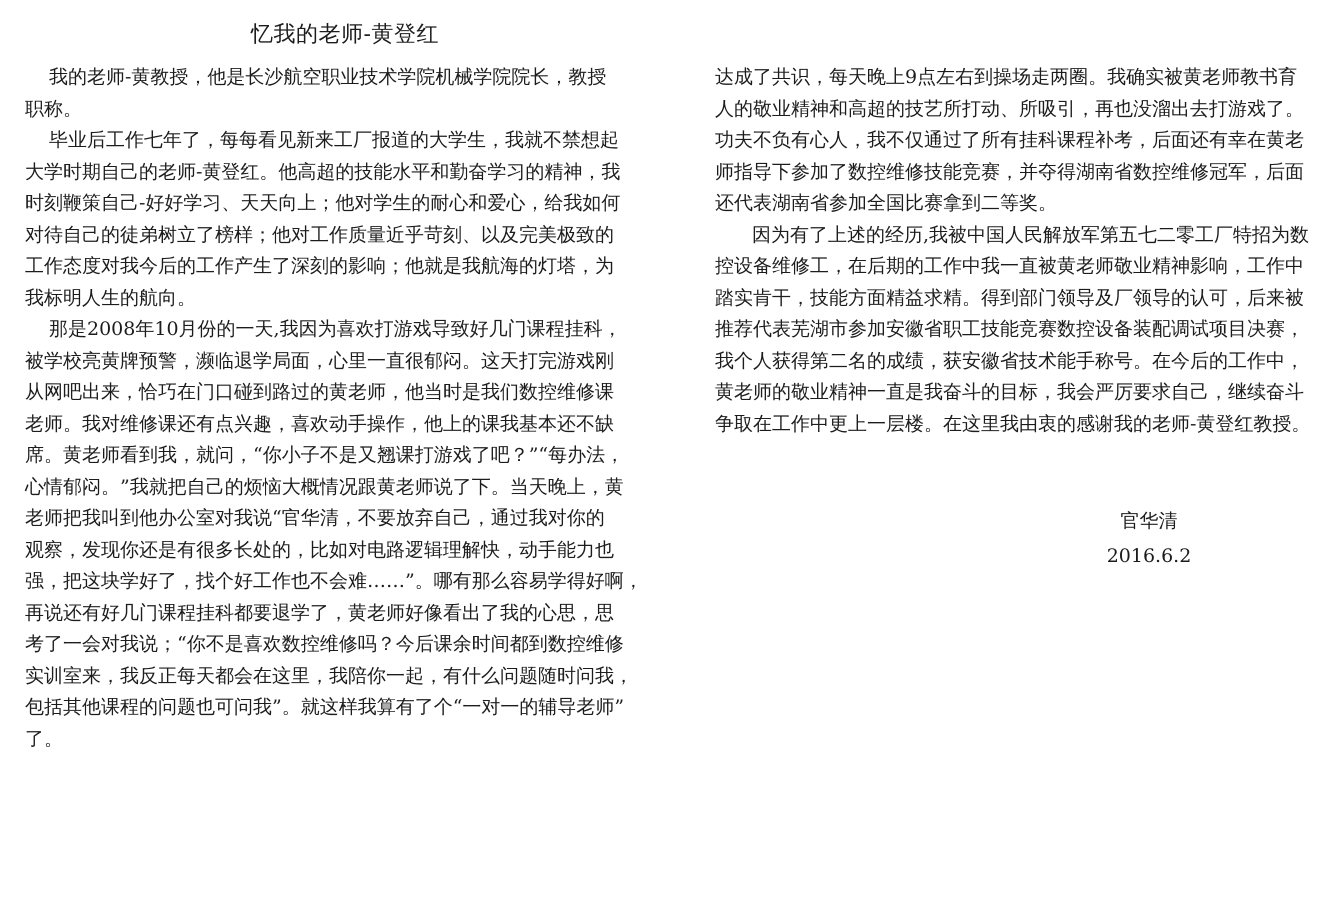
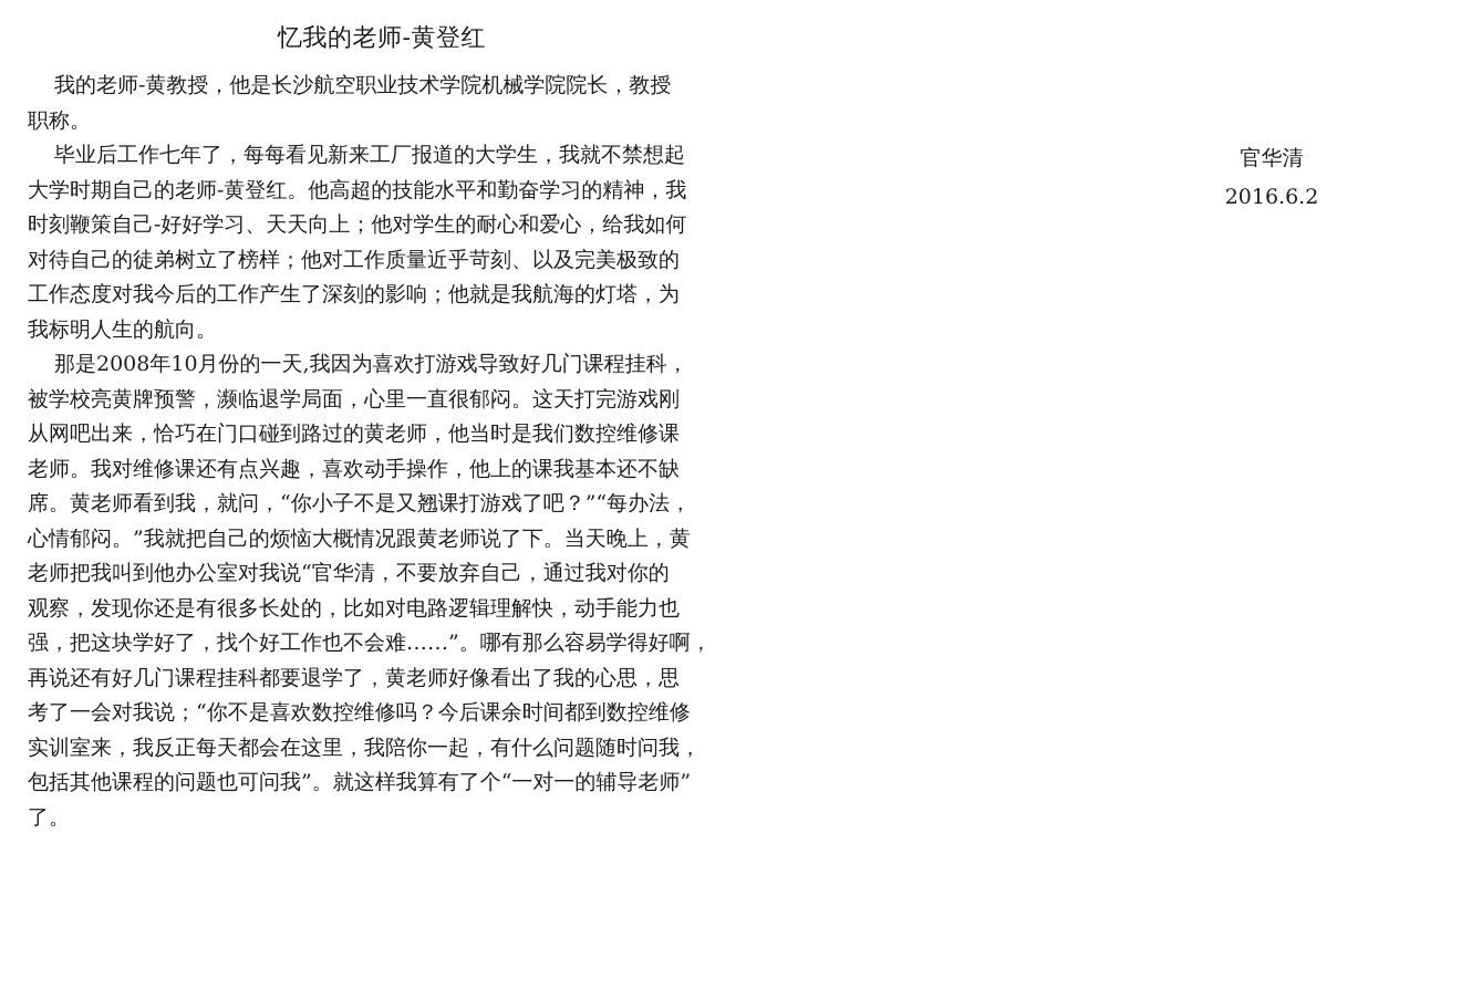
  忆我的老师-黄登红
  我的老师-黄教授，他是长沙航空职业技术学院机械学院院长，教授
  职称。
  毕业后工作七年了，每每看见新来工厂报道的大学生，我就不禁想起
  大学时期自己的老师-黄登红。他高超的技能水平和勤奋学习的精神，我
  时刻鞭策自己-好好学习、天天向上；他对学生的耐心和爱心，给我如何
  对待自己的徒弟树立了榜样；他对工作质量近乎苛刻、以及完美极致的
  工作态度对我今后的工作产生了深刻的影响；他就是我航海的灯塔，为
  我标明人生的航向。
  那是2008年10月份的一天,我因为喜欢打游戏导致好几门课程挂科，
  被学校亮黄牌预警，濒临退学局面，心里一直很郁闷。这天打完游戏刚
  从网吧出来，恰巧在门口碰到路过的黄老师，他当时是我们数控维修课
  老师。我对维修课还有点兴趣，喜欢动手操作，他上的课我基本还不缺
  席。黄老师看到我，就问，“你小子不是又翘课打游戏了吧？”“每办法，
  心情郁闷。”我就把自己的烦恼大概情况跟黄老师说了下。当天晚上，黄
  老师把我叫到他办公室对我说“官华清，不要放弃自己，通过我对你的
  观察，发现你还是有很多长处的，比如对电路逻辑理解快，动手能力也
  强，把这块学好了，找个好工作也不会难……”。哪有那么容易学得好啊，
  再说还有好几门课程挂科都要退学了，黄老师好像看出了我的心思，思
  考了一会对我说；“你不是喜欢数控维修吗？今后课余时间都到数控维修
  实训室来，我反正每天都会在这里，我陪你一起，有什么问题随时问我，
  包括其他课程的问题也可问我”。就这样我算有了个“一对一的辅导老师”
  了。
- 达成了共识，每天晚上9点左右到操场走两圈。我确实被黄老师教书育
- 人的敬业精神和高超的技艺所打动、所吸引，再也没溜出去打游戏了。
- 功夫不负有心人，我不仅通过了所有挂科课程补考，后面还有幸在黄老
- 师指导下参加了数控维修技能竞赛，并夺得湖南省数控维修冠军，后面
- 还代表湖南省参加全国比赛拿到二等奖。
- 因为有了上述的经历,我被中国人民解放军第五七二零工厂特招为数
- 控设备维修工，在后期的工作中我一直被黄老师敬业精神影响，工作中
- 踏实肯干，技能方面精益求精。得到部门领导及厂领导的认可，后来被
- 推荐代表芜湖市参加安徽省职工技能竞赛数控设备装配调试项目决赛，
- 我个人获得第二名的成绩，获安徽省技术能手称号。在今后的工作中，
- 黄老师的敬业精神一直是我奋斗的目标，我会严厉要求自己，继续奋斗
- 争取在工作中更上一层楼。在这里我由衷的感谢我的老师-黄登红教授。
  官华清
  2016.6.2
